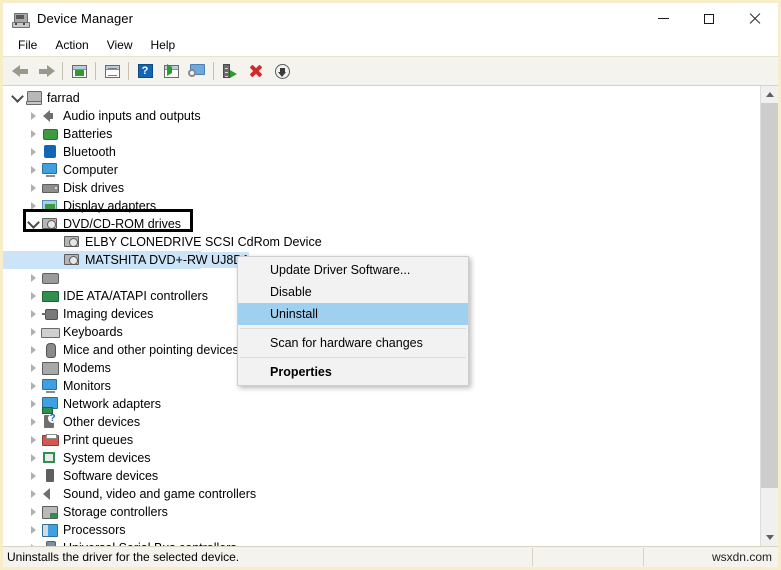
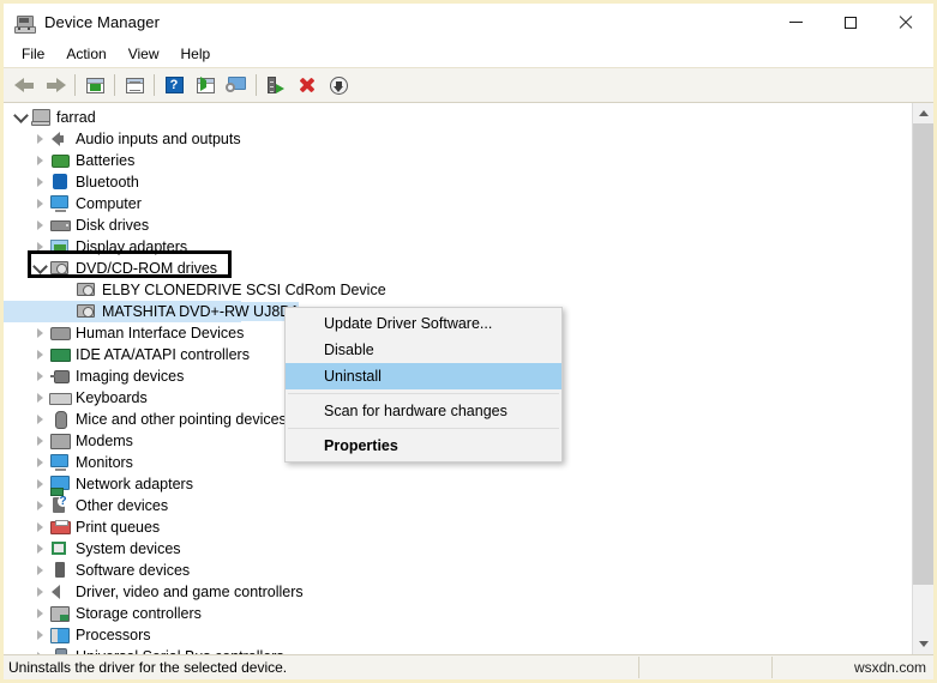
  Device Manager
  File
  Action
  View
  Help
  ?
  farrad
  Audio inputs and outputs
  Batteries
  Bluetooth
  Computer
  Disk drives
  Display adapters
  DVD/CD-ROM drives
  ELBY CLONEDRIVE SCSI CdRom Device
  MATSHITA DVD+-RW UJ8
+ Human Interface Devices
  IDE ATA/ATAPI controllers
  Imaging devices
  Keyboards
  Mice and other pointing devices
  Modems
  Monitors
  Network adapters
  Other devices
  Print queues
  System devices
  Software devices
- Sound, video and game controllers
+ Driver, video and game controllers
  Storage controllers
  Processors
  Update Driver Software...
  Disable
  Uninstall
  Scan for hardware changes
  Properties
  Uninstalls the driver for the selected device.
  wsxdn.com
